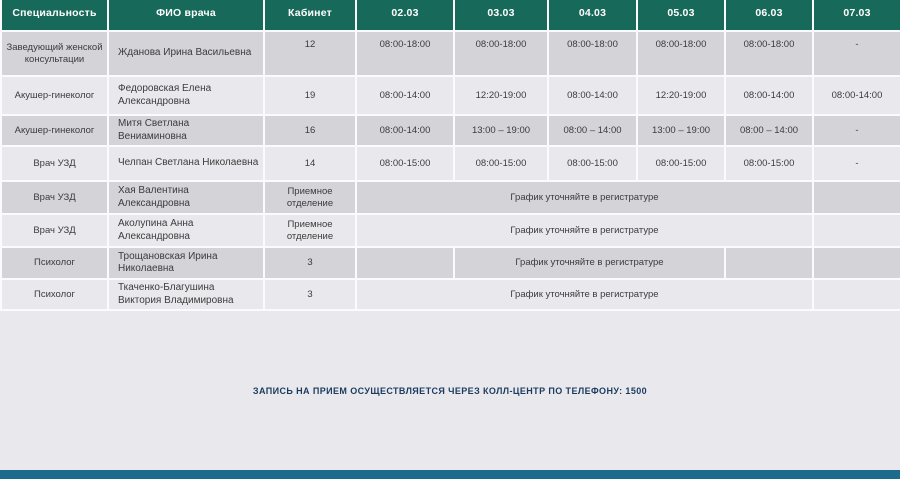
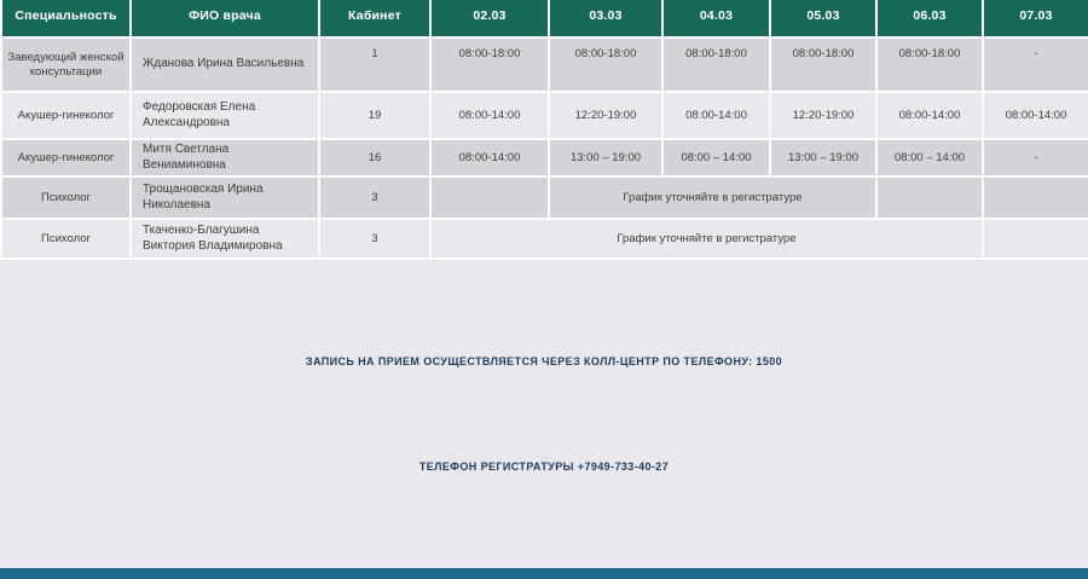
  Специальность	ФИО врача	Кабинет	02.03	03.03	04.03	05.03	06.03	07.03
- Заведующий женской консультации	Жданова Ирина Васильевна	12	08:00-18:00	08:00-18:00	08:00-18:00	08:00-18:00	08:00-18:00	-
+ Заведующий женской консультации	Жданова Ирина Васильевна	1	08:00-18:00	08:00-18:00	08:00-18:00	08:00-18:00	08:00-18:00	-
  Акушер-гинеколог	Федоровская Елена Александровна	19	08:00-14:00	12:20-19:00	08:00-14:00	12:20-19:00	08:00-14:00	08:00-14:00
  Акушер-гинеколог	Митя Светлана Вениаминовна	16	08:00-14:00	13:00 – 19:00	08:00 – 14:00	13:00 – 19:00	08:00 – 14:00	-
- Врач УЗД	Челпан Светлана Николаевна	14	08:00-15:00	08:00-15:00	08:00-15:00	08:00-15:00	08:00-15:00	-
- Врач УЗД	Хая Валентина Александровна	Приемное отделение	График уточняйте в регистратуре
- Врач УЗД	Аколупина Анна Александровна	Приемное отделение	График уточняйте в регистратуре
  Психолог	Трощановская Ирина Николаевна	3		График уточняйте в регистратуре
  Психолог	Ткаченко-Благушина Виктория Владимировна	3	График уточняйте в регистратуре
  ЗАПИСЬ НА ПРИЕМ ОСУЩЕСТВЛЯЕТСЯ ЧЕРЕЗ КОЛЛ-ЦЕНТР ПО ТЕЛЕФОНУ: 1500
+ ТЕЛЕФОН РЕГИСТРАТУРЫ +7949-733-40-27
